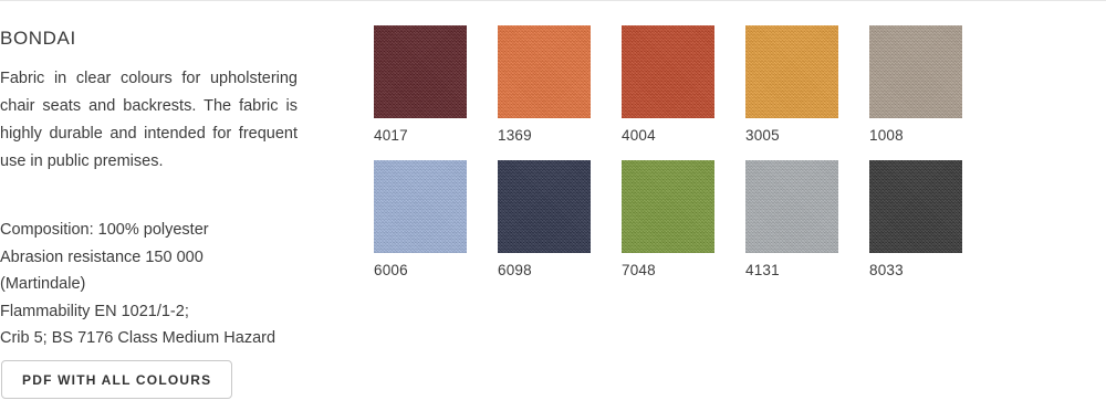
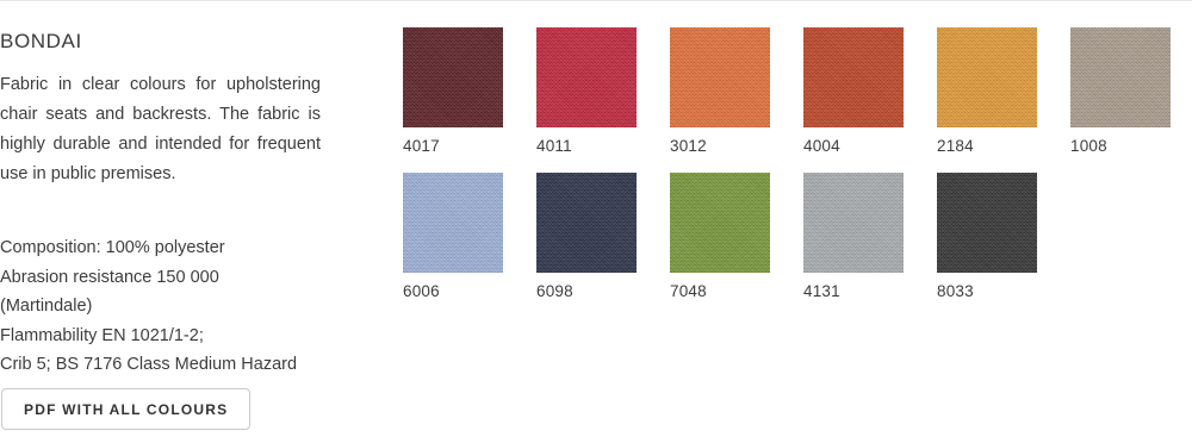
  BONDAI
  Fabric in clear colours for upholstering chair seats and backrests. The fabric is highly durable and intended for frequent use in public premises.
  Composition: 100% polyester
  Abrasion resistance 150 000
  (Martindale)
  Flammability EN 1021/1-2;
  Crib 5; BS 7176 Class Medium Hazard
  PDF WITH ALL COLOURS
  4017
+ 4011
- 1369
+ 3012
  4004
- 3005
+ 2184
  1008
  6006
  6098
  7048
  4131
  8033
